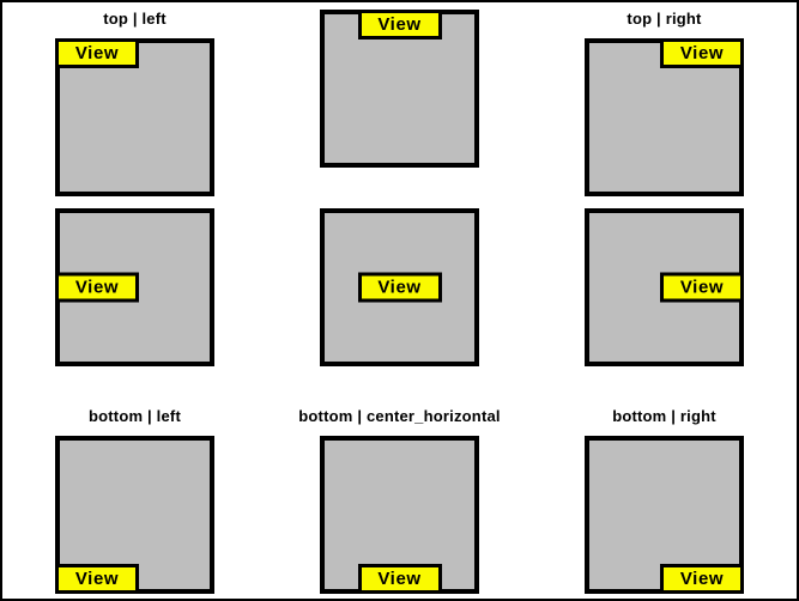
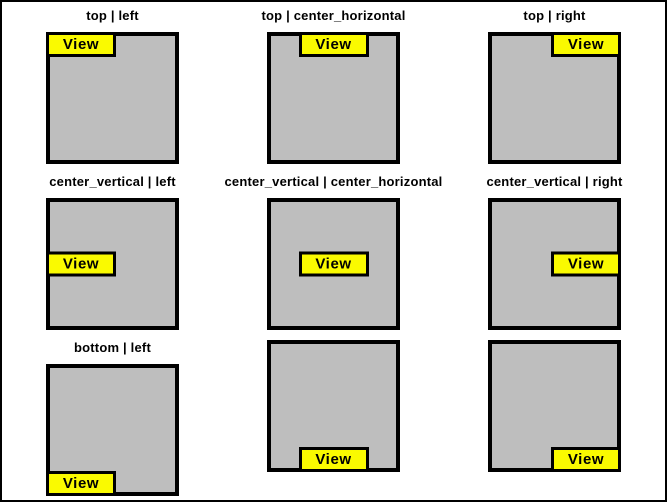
  top | left
  View
+ top | center_horizontal
  View
  top | right
  View
+ center_vertical | left
  View
+ center_vertical | center_horizontal
  View
+ center_vertical | right
  View
  bottom | left
  View
- bottom | center_horizontal
  View
- bottom | right
  View
